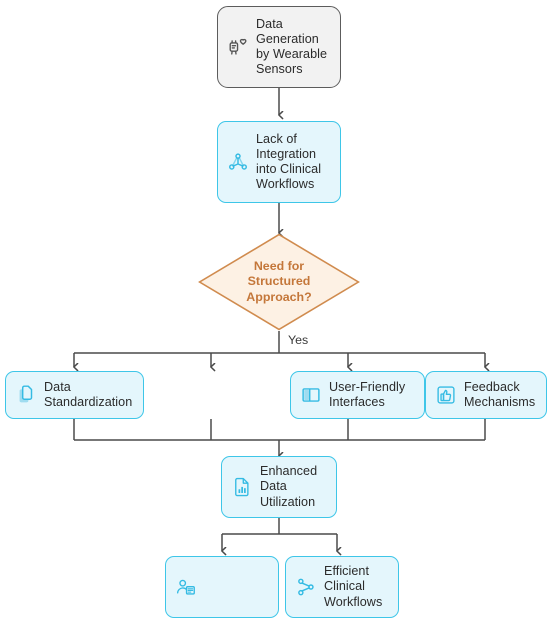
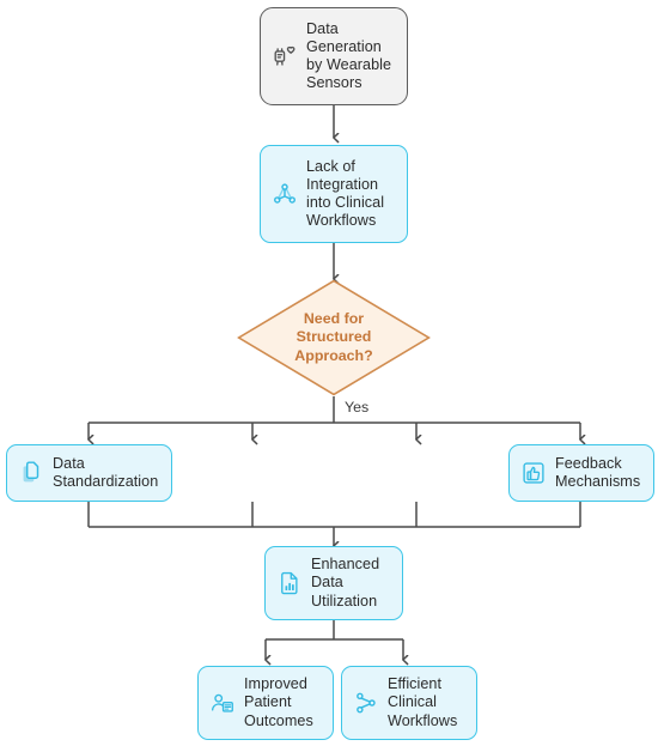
  Data
  Generation
  by Wearable
  Sensors
  Lack of
  Integration
  into Clinical
  Workflows
  Need for
  Structured
  Approach?
  Yes
  Data
  Standardization
- User-Friendly
- Interfaces
  Feedback
  Mechanisms
  Enhanced
  Data
  Utilization
+ Improved
+ Patient
+ Outcomes
  Efficient
  Clinical
  Workflows
